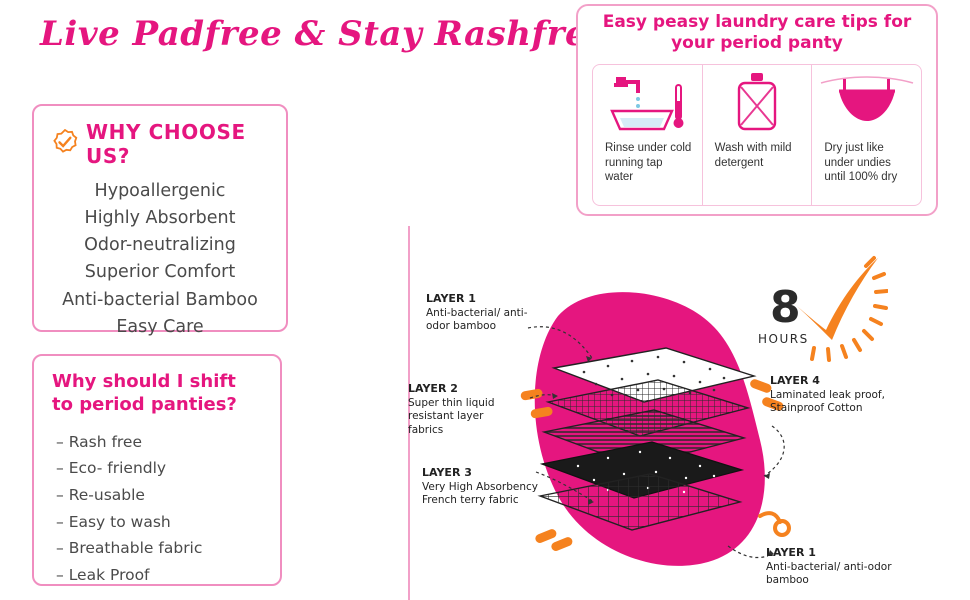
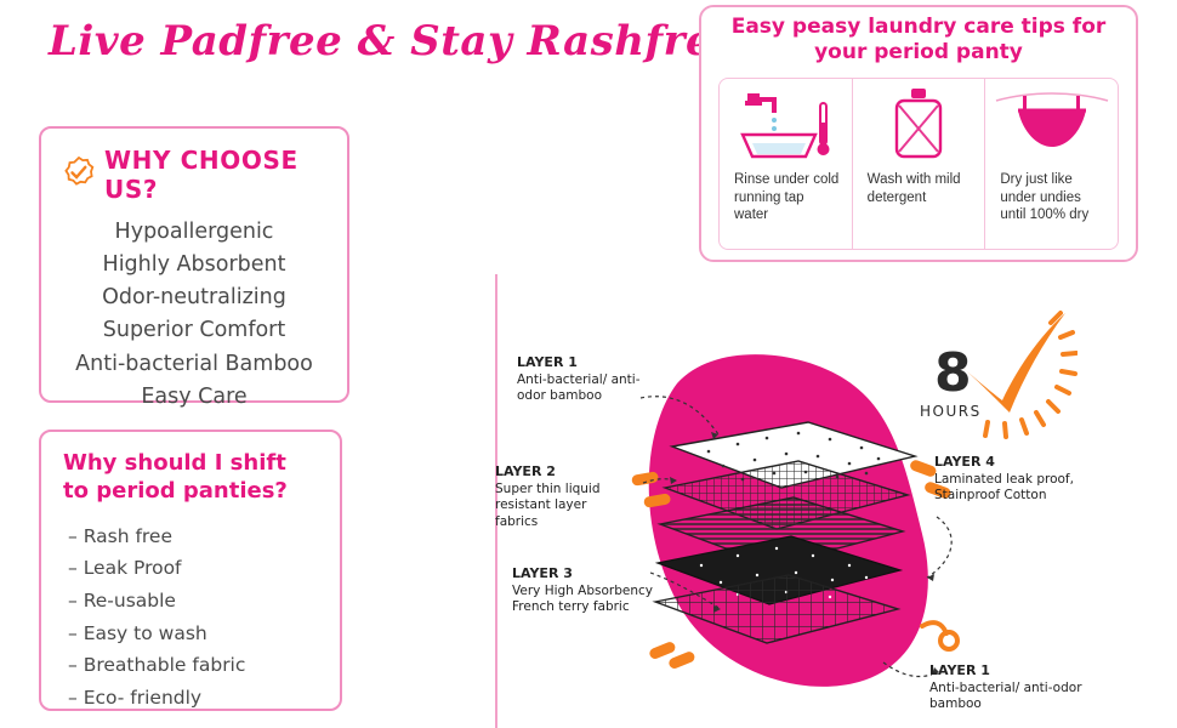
  Live Padfree & Stay Rashfr
  Easy peasy laundry care tips for your period panty
  Rinse under cold running tap water
  Wash with mild detergent
  Dry just like under undies until 100% dry
  WHY CHOOSE US?
  Hypoallergenic
  Highly Absorbent
  Odor-neutralizing
  Superior Comfort
  Anti-bacterial Bamboo
  Easy Care
  Why should I shift to period panties?
  – Rash free
- – Eco- friendly
+ – Leak Proof
  – Re-usable
  – Easy to wash
  – Breathable fabric
- – Leak Proof
+ – Eco- friendly
  8
  HOURS
  LAYER 1
  Anti-bacterial/ anti-odor bamboo
  LAYER 2
  Super thin liquid resistant layer fabrics
  LAYER 3
  Very High Absorbency French terry fabric
  LAYER 4
  Laminated leak proof, Stainproof Cotton
  LAYER 1
  Anti-bacterial/ anti-odor bamboo
